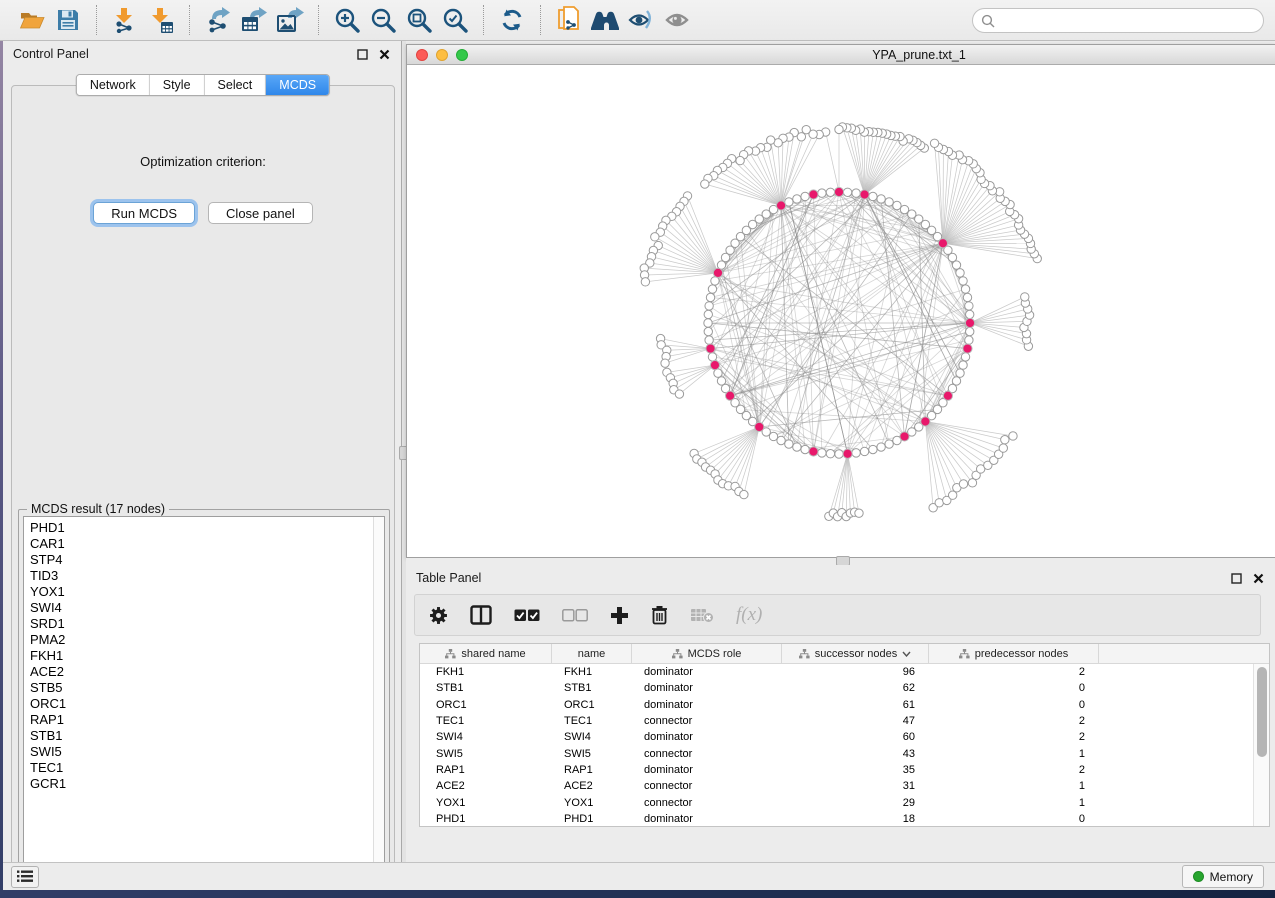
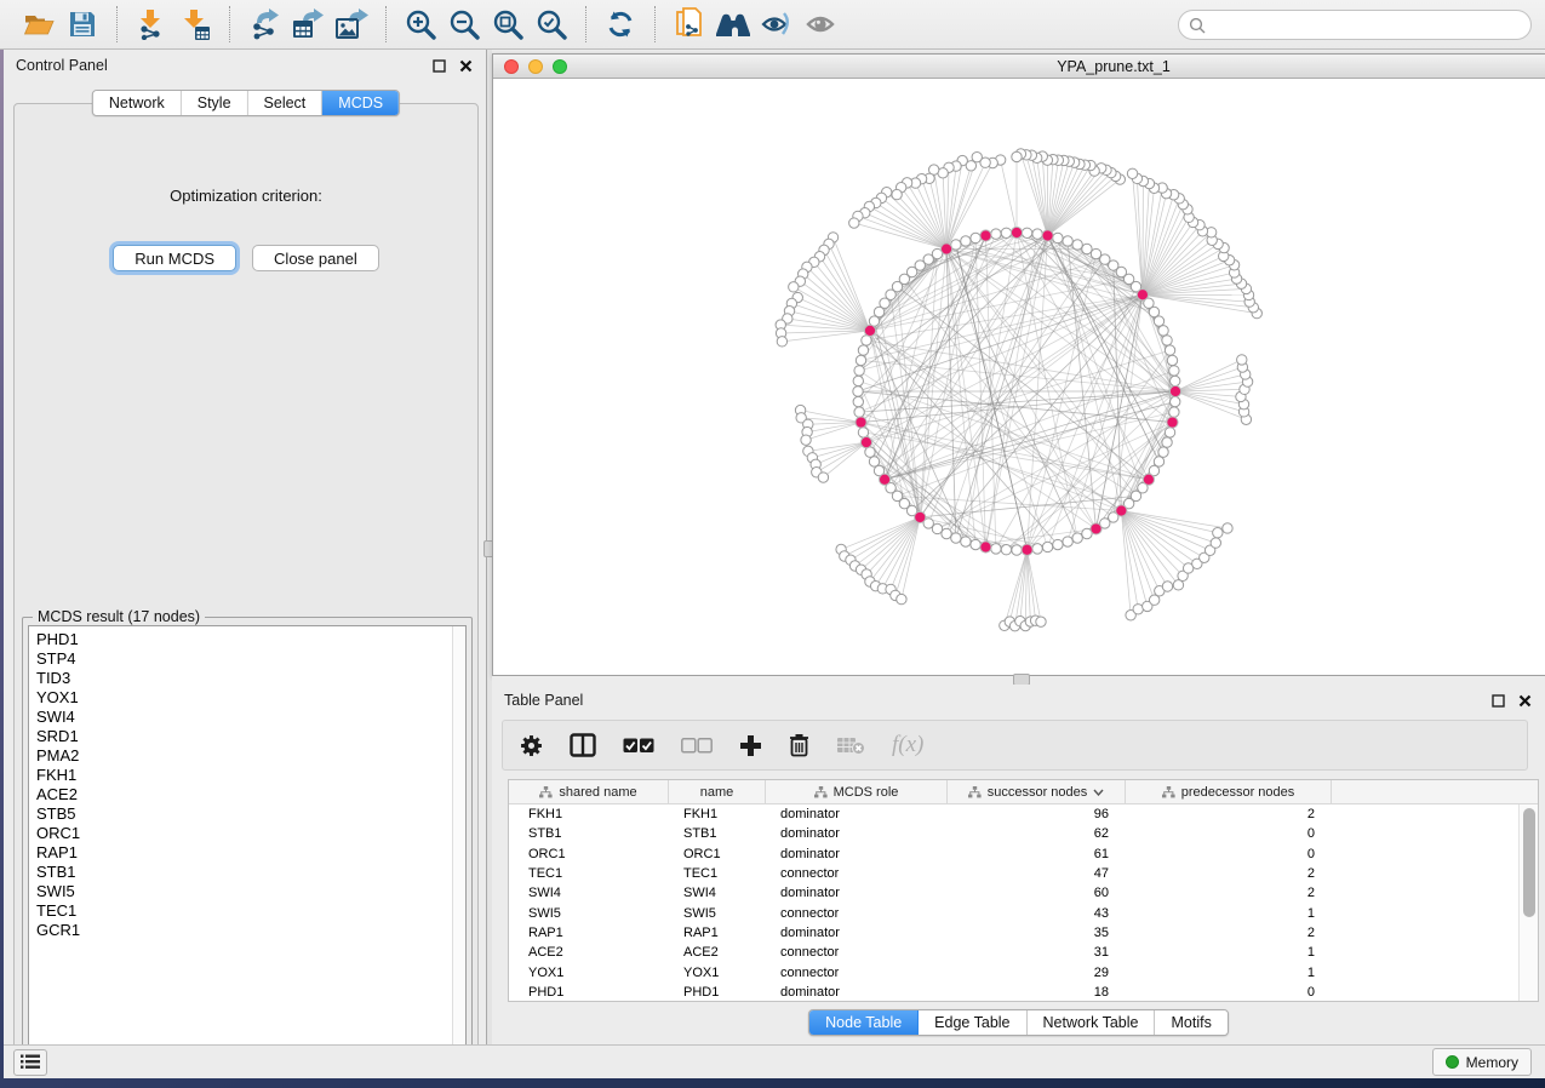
  Control Panel
  Network
  Style
  Select
  MCDS
  Optimization criterion:
  Run MCDS
  Close panel
  MCDS result (17 nodes)
  PHD1
- CAR1
  STP4
  TID3
  YOX1
  SWI4
  SRD1
  PMA2
  FKH1
  ACE2
  STB5
  ORC1
  RAP1
  STB1
  SWI5
  TEC1
  GCR1
  YPA_prune.txt_1
  Table Panel
  f(x)
  shared name
  name
  MCDS role
  successor nodes
  predecessor nodes
  FKH1
  FKH1
  dominator
  96
  2
  STB1
  STB1
  dominator
  62
  0
  ORC1
  ORC1
  dominator
  61
  0
  TEC1
  TEC1
  connector
  47
  2
  SWI4
  SWI4
  dominator
  60
  2
  SWI5
  SWI5
  connector
  43
  1
  RAP1
  RAP1
  dominator
  35
  2
  ACE2
  ACE2
  connector
  31
  1
  YOX1
  YOX1
  connector
  29
  1
  PHD1
  PHD1
  dominator
  18
  0
+ Node Table
+ Edge Table
+ Network Table
+ Motifs
  Memory
